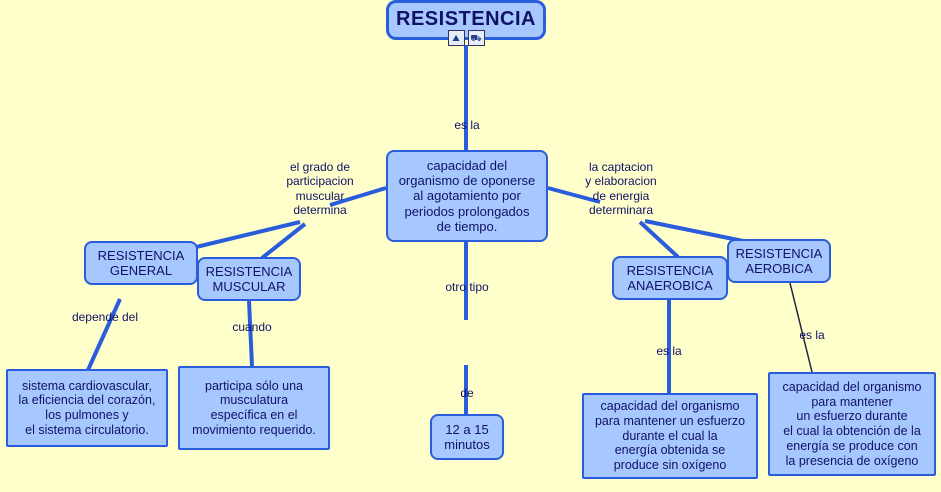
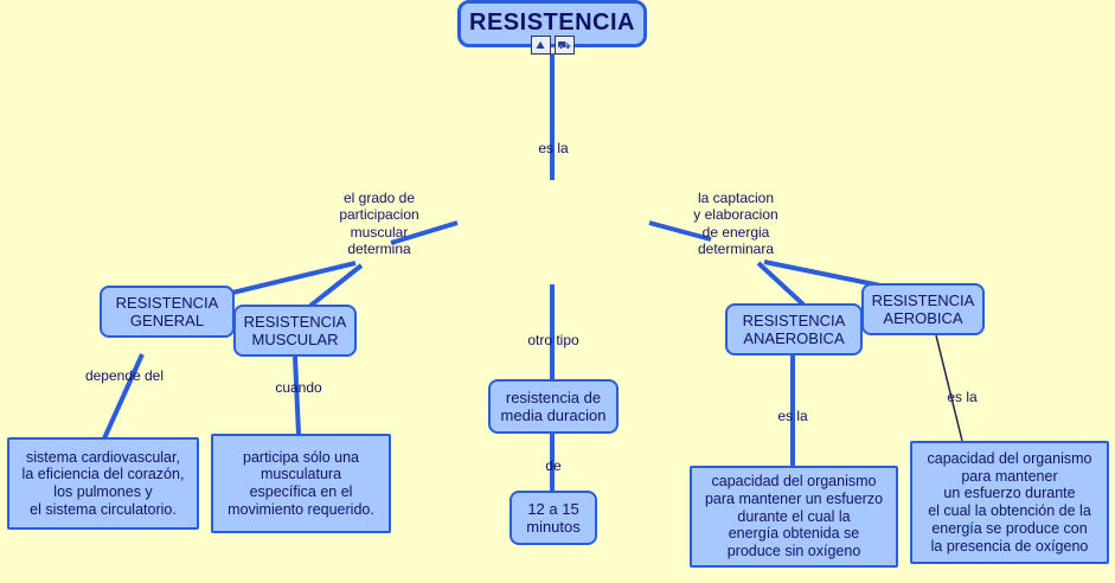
  RESISTENCIA
  ⛰
  ⛟
  es la
  el grado de
  participacion
  muscular
  determina
  la captacion
  y elaboracion
  de energia
  determinara
  otro tipo
  de
  depende del
  cuando
  es la
  es la
- capacidad del
- organismo de oponerse
- al agotamiento por
- periodos prolongados
- de tiempo.
  RESISTENCIA
  GENERAL
  RESISTENCIA
  MUSCULAR
  RESISTENCIA
  ANAEROBICA
  RESISTENCIA
  AEROBICA
+ resistencia de
+ media duracion
  12 a 15
  minutos
  sistema cardiovascular,
  la eficiencia del corazón,
  los pulmones y
  el sistema circulatorio.
  participa sólo una
  musculatura
  específica en el
  movimiento requerido.
  capacidad del organismo
  para mantener un esfuerzo
  durante el cual la
  energía obtenida se
  produce sin oxígeno
  capacidad del organismo
  para mantener
  un esfuerzo durante
  el cual la obtención de la
  energía se produce con
  la presencia de oxígeno
